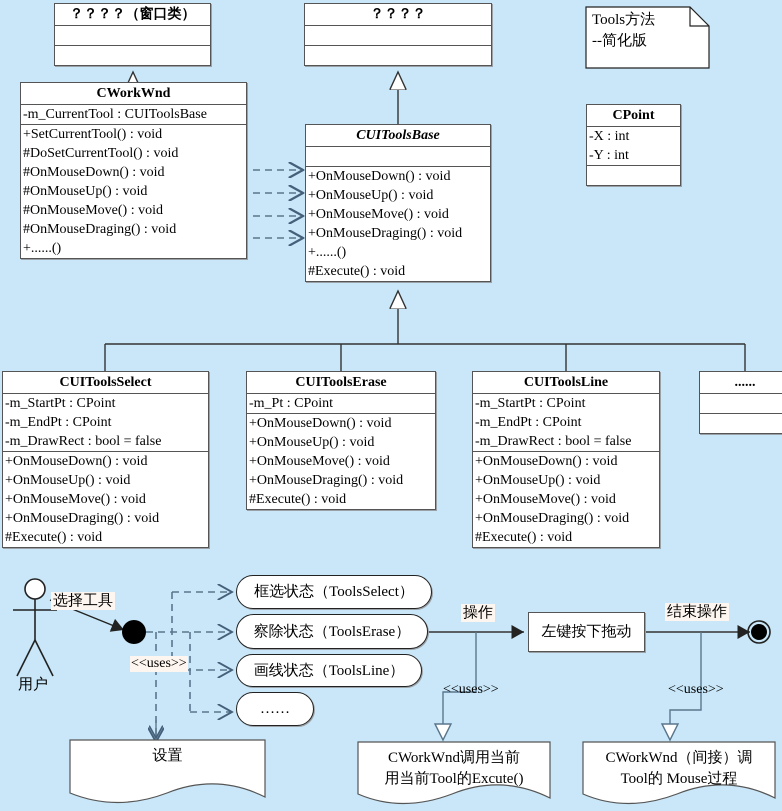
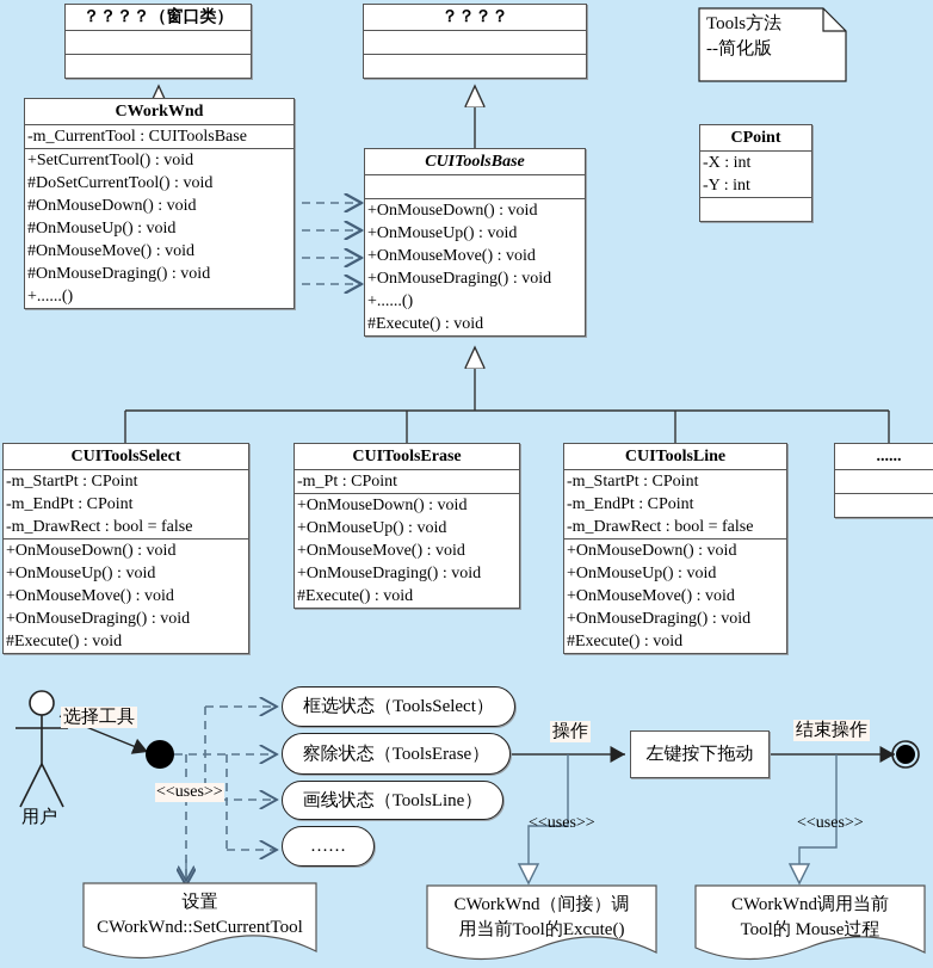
  ？？？？（窗口类）
  CWorkWnd
  -m_CurrentTool : CUIToolsBase
  +SetCurrentTool() : void
  #DoSetCurrentTool() : void
  #OnMouseDown() : void
  #OnMouseUp() : void
  #OnMouseMove() : void
  #OnMouseDraging() : void
  +......()
  ？？？？
  CUIToolsBase
  +OnMouseDown() : void
  +OnMouseUp() : void
  +OnMouseMove() : void
  +OnMouseDraging() : void
  +......()
  #Execute() : void
  CPoint
  -X : int
  -Y : int
  CUIToolsSelect
  -m_StartPt : CPoint
  -m_EndPt : CPoint
  -m_DrawRect : bool = false
  +OnMouseDown() : void
  +OnMouseUp() : void
  +OnMouseMove() : void
  +OnMouseDraging() : void
  #Execute() : void
  CUIToolsErase
  -m_Pt : CPoint
  +OnMouseDown() : void
  +OnMouseUp() : void
  +OnMouseMove() : void
  +OnMouseDraging() : void
  #Execute() : void
  CUIToolsLine
  -m_StartPt : CPoint
  -m_EndPt : CPoint
  -m_DrawRect : bool = false
  +OnMouseDown() : void
  +OnMouseUp() : void
  +OnMouseMove() : void
  +OnMouseDraging() : void
  #Execute() : void
  ......
  Tools方法
  --简化版
  框选状态（ToolsSelect）
  察除状态（ToolsErase）
  画线状态（ToolsLine）
  ……
  左键按下拖动
  设置
+ CWorkWnd::SetCurrentTool
- CWorkWnd调用当前
+ CWorkWnd（间接）调
  用当前Tool的Excute()
- CWorkWnd（间接）调
+ CWorkWnd调用当前
  Tool的 Mouse过程
  选择工具
  用户
  <<uses>>
  <<uses>>
  <<uses>>
  操作
  结束操作
